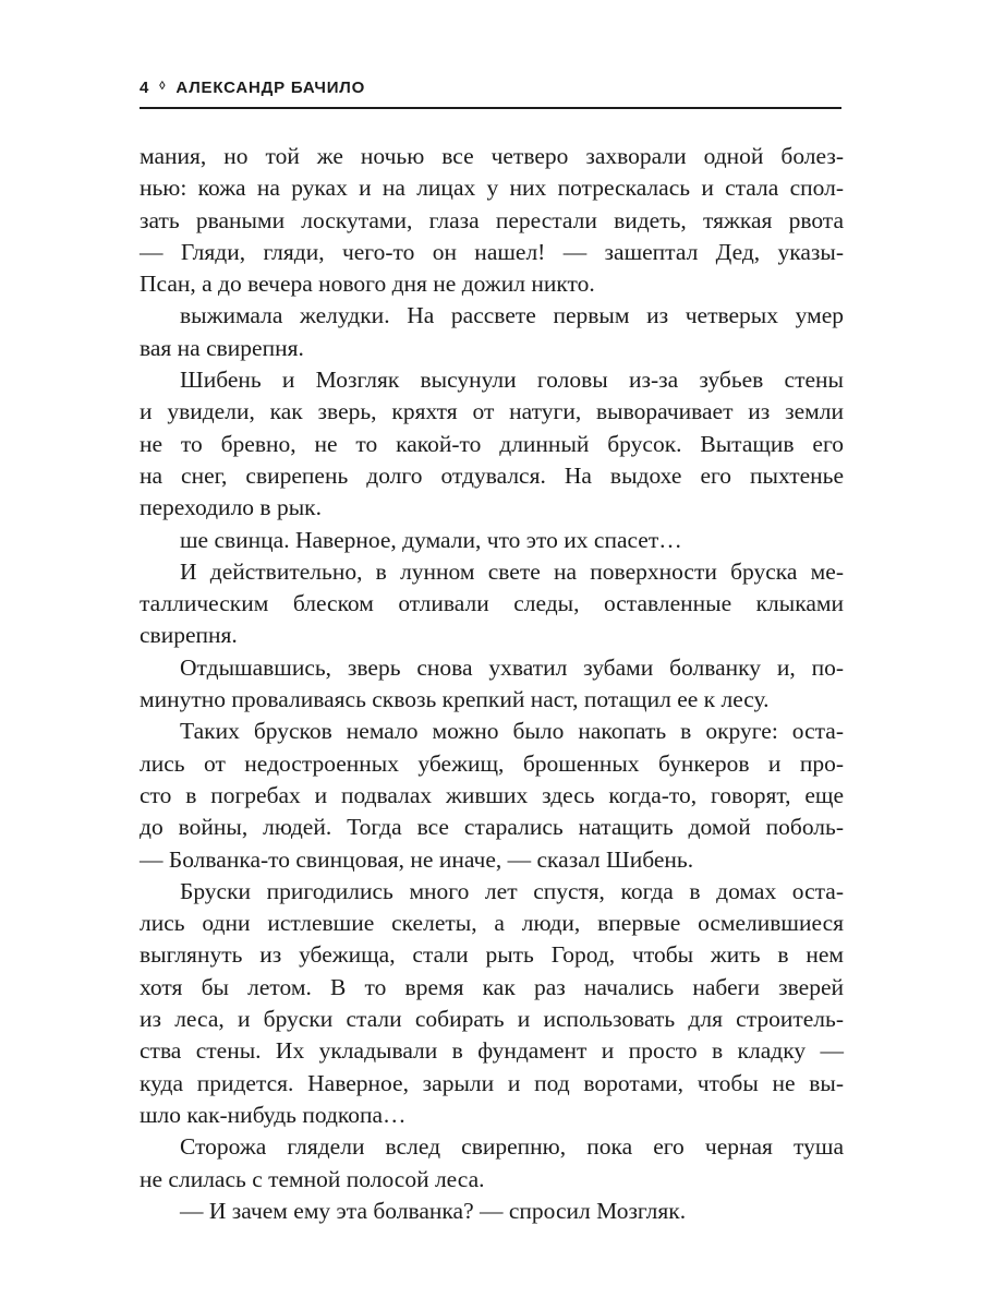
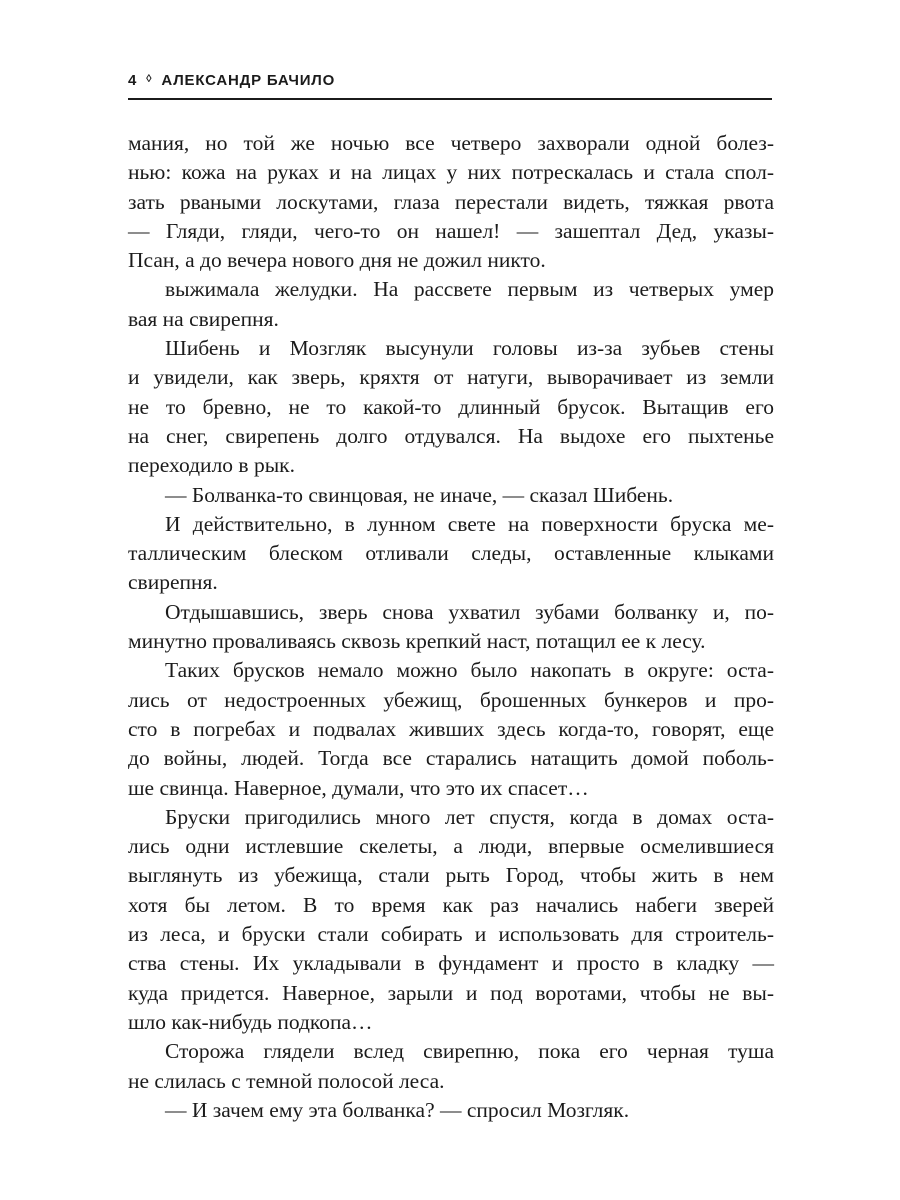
  4
  ◊
  АЛЕКСАНДР БАЧИЛО
  мания, но той же ночью все четверо захворали одной болез-
  нью: кожа на руках и на лицах у них потрескалась и стала спол-
  зать рваными лоскутами, глаза перестали видеть, тяжкая рвота
  — Гляди, гляди, чего-то он нашел! — зашептал Дед, указы-
  Псан, а до вечера нового дня не дожил никто.
  выжимала желудки. На рассвете первым из четверых умер
  вая на свирепня.
  Шибень и Мозгляк высунули головы из-за зубьев стены
  и увидели, как зверь, кряхтя от натуги, выворачивает из земли
  не то бревно, не то какой-то длинный брусок. Вытащив его
  на снег, свирепень долго отдувался. На выдохе его пыхтенье
  переходило в рык.
- ше свинца. Наверное, думали, что это их спасет…
+ — Болванка-то свинцовая, не иначе, — сказал Шибень.
  И действительно, в лунном свете на поверхности бруска ме-
  таллическим блеском отливали следы, оставленные клыками
  свирепня.
  Отдышавшись, зверь снова ухватил зубами болванку и, по-
  минутно проваливаясь сквозь крепкий наст, потащил ее к лесу.
  Таких брусков немало можно было накопать в округе: оста-
  лись от недостроенных убежищ, брошенных бункеров и про-
  сто в погребах и подвалах живших здесь когда-то, говорят, еще
  до войны, людей. Тогда все старались натащить домой поболь-
- — Болванка-то свинцовая, не иначе, — сказал Шибень.
+ ше свинца. Наверное, думали, что это их спасет…
  Бруски пригодились много лет спустя, когда в домах оста-
  лись одни истлевшие скелеты, а люди, впервые осмелившиеся
  выглянуть из убежища, стали рыть Город, чтобы жить в нем
  хотя бы летом. В то время как раз начались набеги зверей
  из леса, и бруски стали собирать и использовать для строитель-
  ства стены. Их укладывали в фундамент и просто в кладку —
  куда придется. Наверное, зарыли и под воротами, чтобы не вы-
  шло как-нибудь подкопа…
  Сторожа глядели вслед свирепню, пока его черная туша
  не слилась с темной полосой леса.
  — И зачем ему эта болванка? — спросил Мозгляк.
